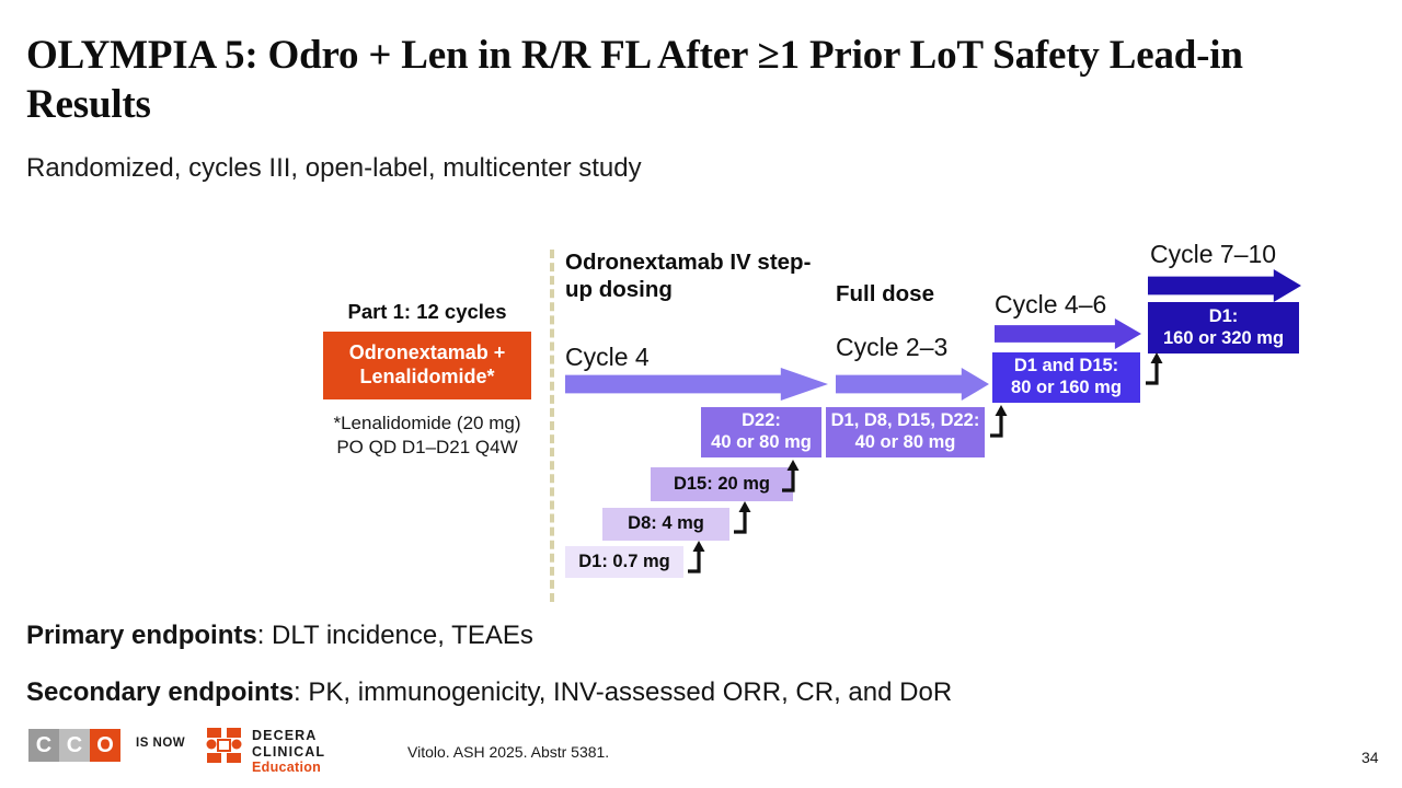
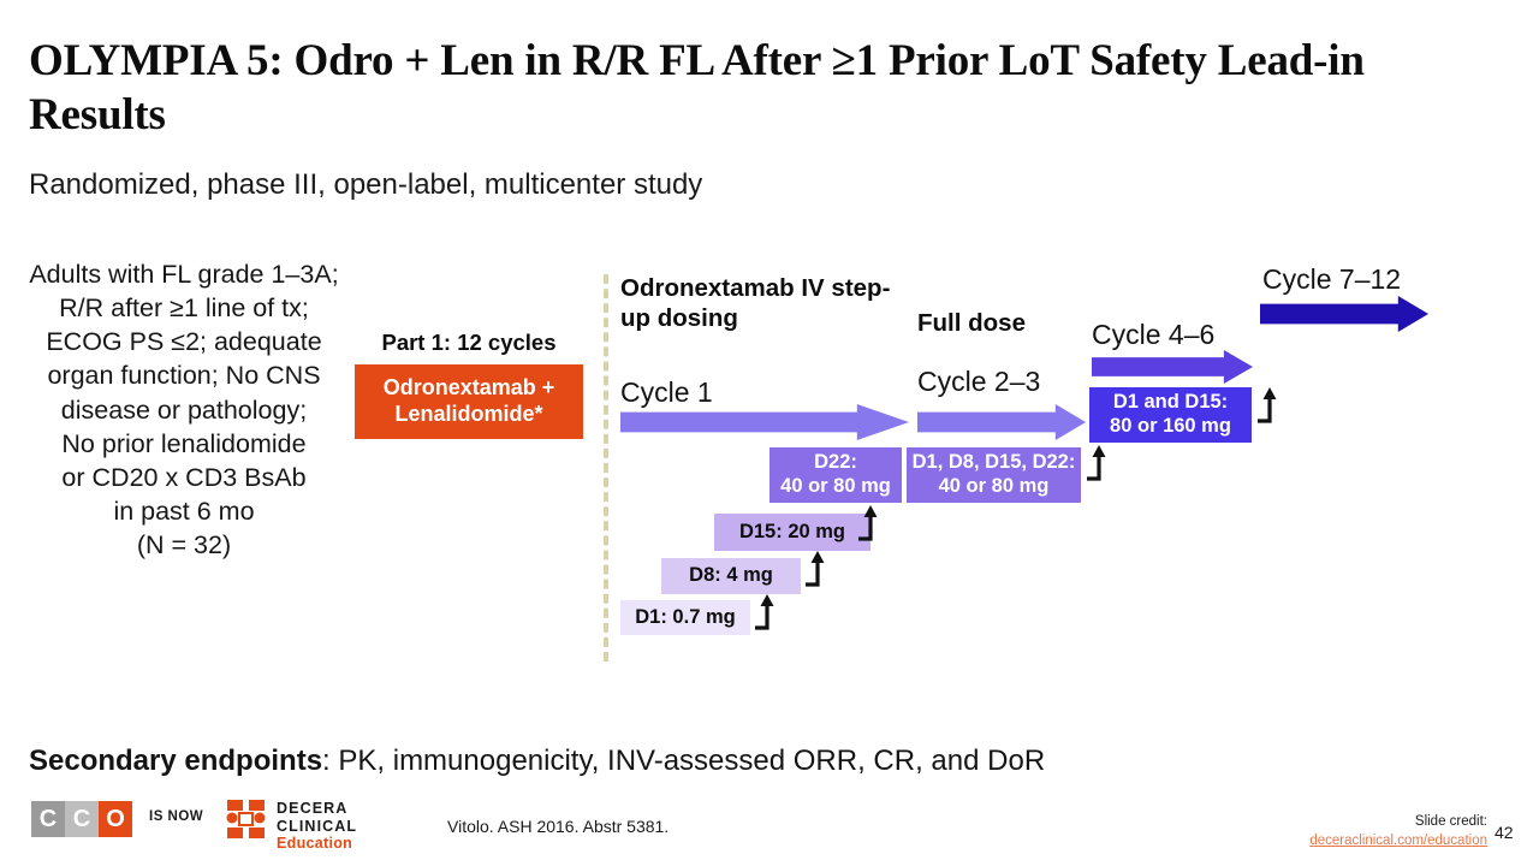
  OLYMPIA 5: Odro + Len in R/R FL After ≥1 Prior LoT Safety Lead-in Results
- Randomized, cycles III, open-label, multicenter study
+ Randomized, phase III, open-label, multicenter study
+ Adults with FL grade 1–3A; R/R after ≥1 line of tx; ECOG PS ≤2; adequate organ function; No CNS disease or pathology;
+ No prior lenalidomide
+ or CD20 x CD3 BsAb
+ in past 6 mo
+ (N = 32)
  Part 1: 12 cycles
  Odronextamab + Lenalidomide*
- *Lenalidomide (20 mg) PO QD D1–D21 Q4W
  Odronextamab IV step-up dosing
  Full dose
- Cycle 4
+ Cycle 1
  Cycle 2–3
  Cycle 4–6
- Cycle 7–10
+ Cycle 7–12
  D1: 0.7 mg
  D8: 4 mg
  D15: 20 mg
  D22:
  40 or 80 mg
  D1, D8, D15, D22:
  40 or 80 mg
  D1 and D15:
  80 or 160 mg
- D1:
- 160 or 320 mg
- Primary endpoints: DLT incidence, TEAEs
  Secondary endpoints: PK, immunogenicity, INV-assessed ORR, CR, and DoR
  C
  C
  O
  IS NOW
  DECERA
  CLINICAL
  Education
- Vitolo. ASH 2025. Abstr 5381.
+ Vitolo. ASH 2016. Abstr 5381.
+ Slide credit:
+ deceraclinical.com/education
- 34
+ 42
